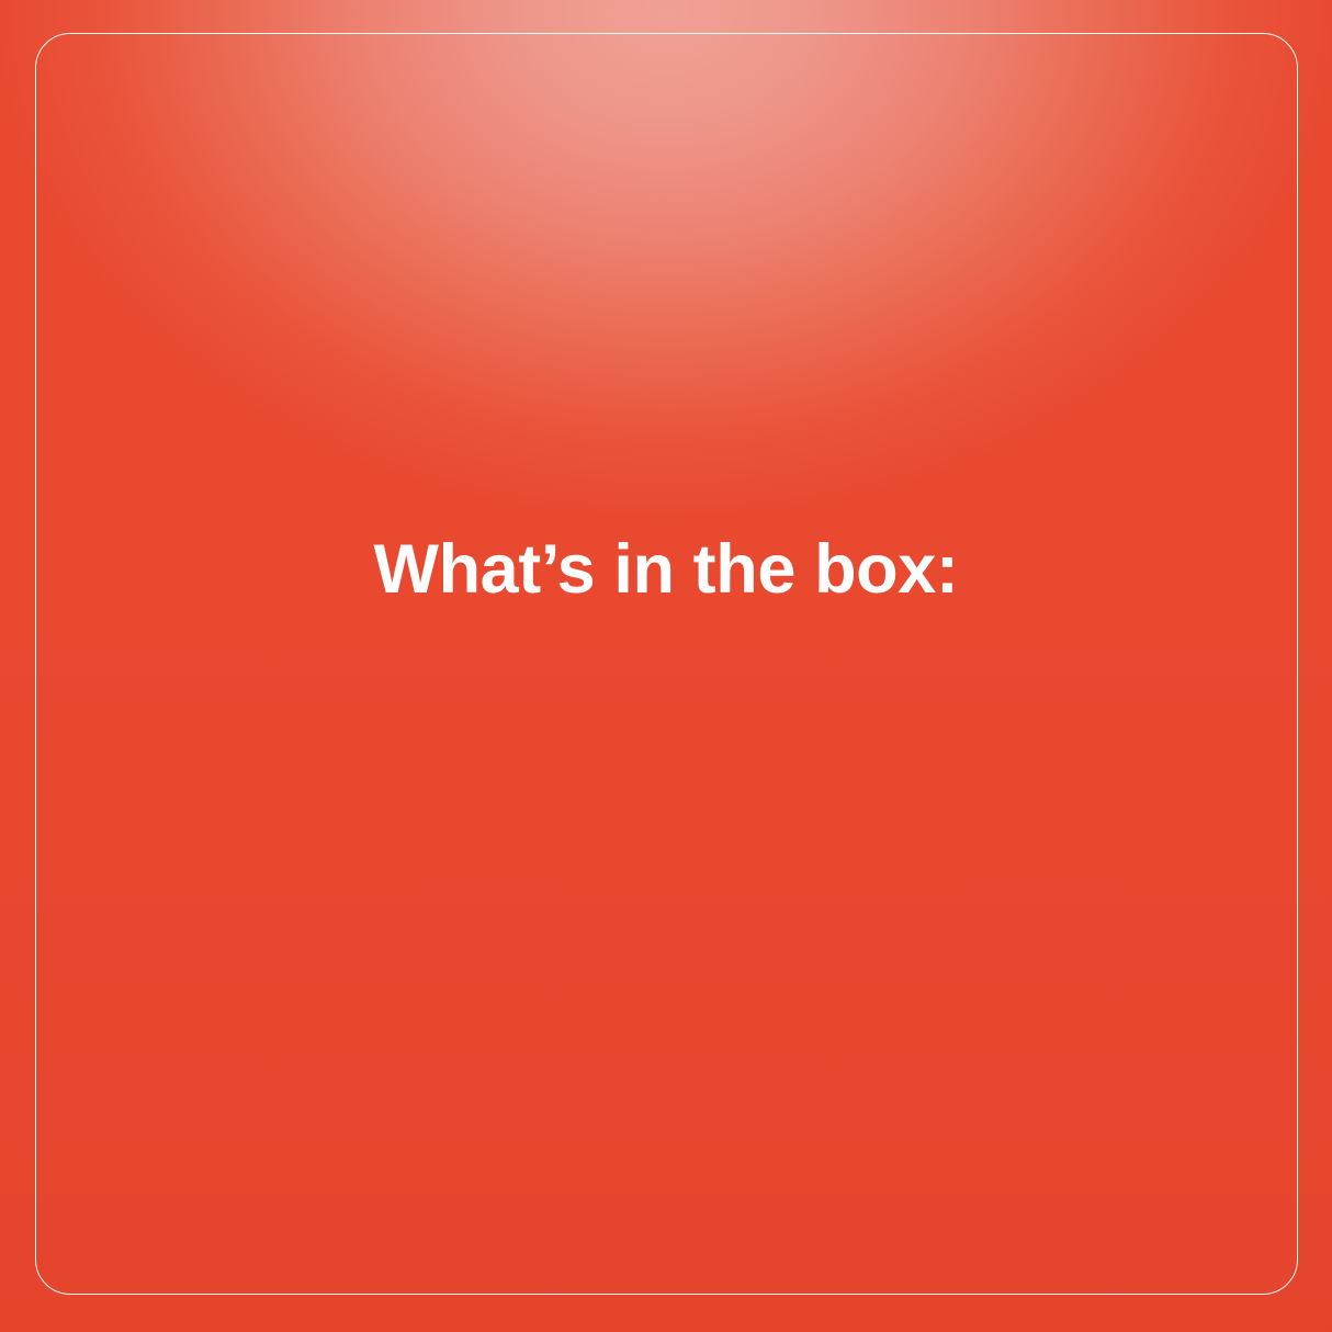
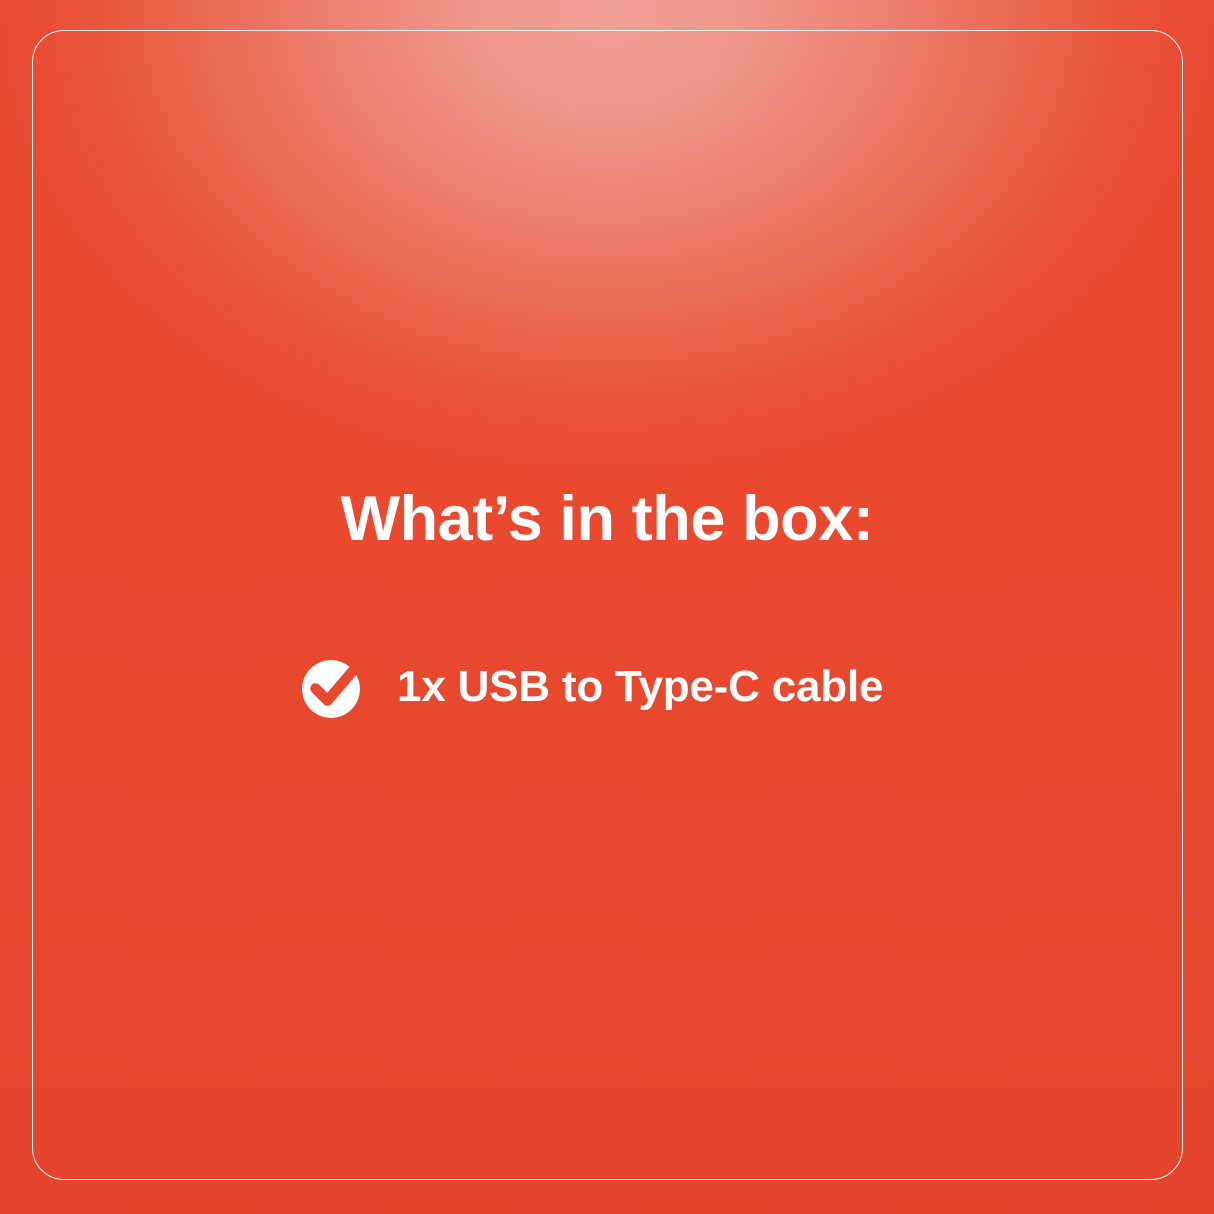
  What’s in the box:
+ 1x USB to Type-C cable
